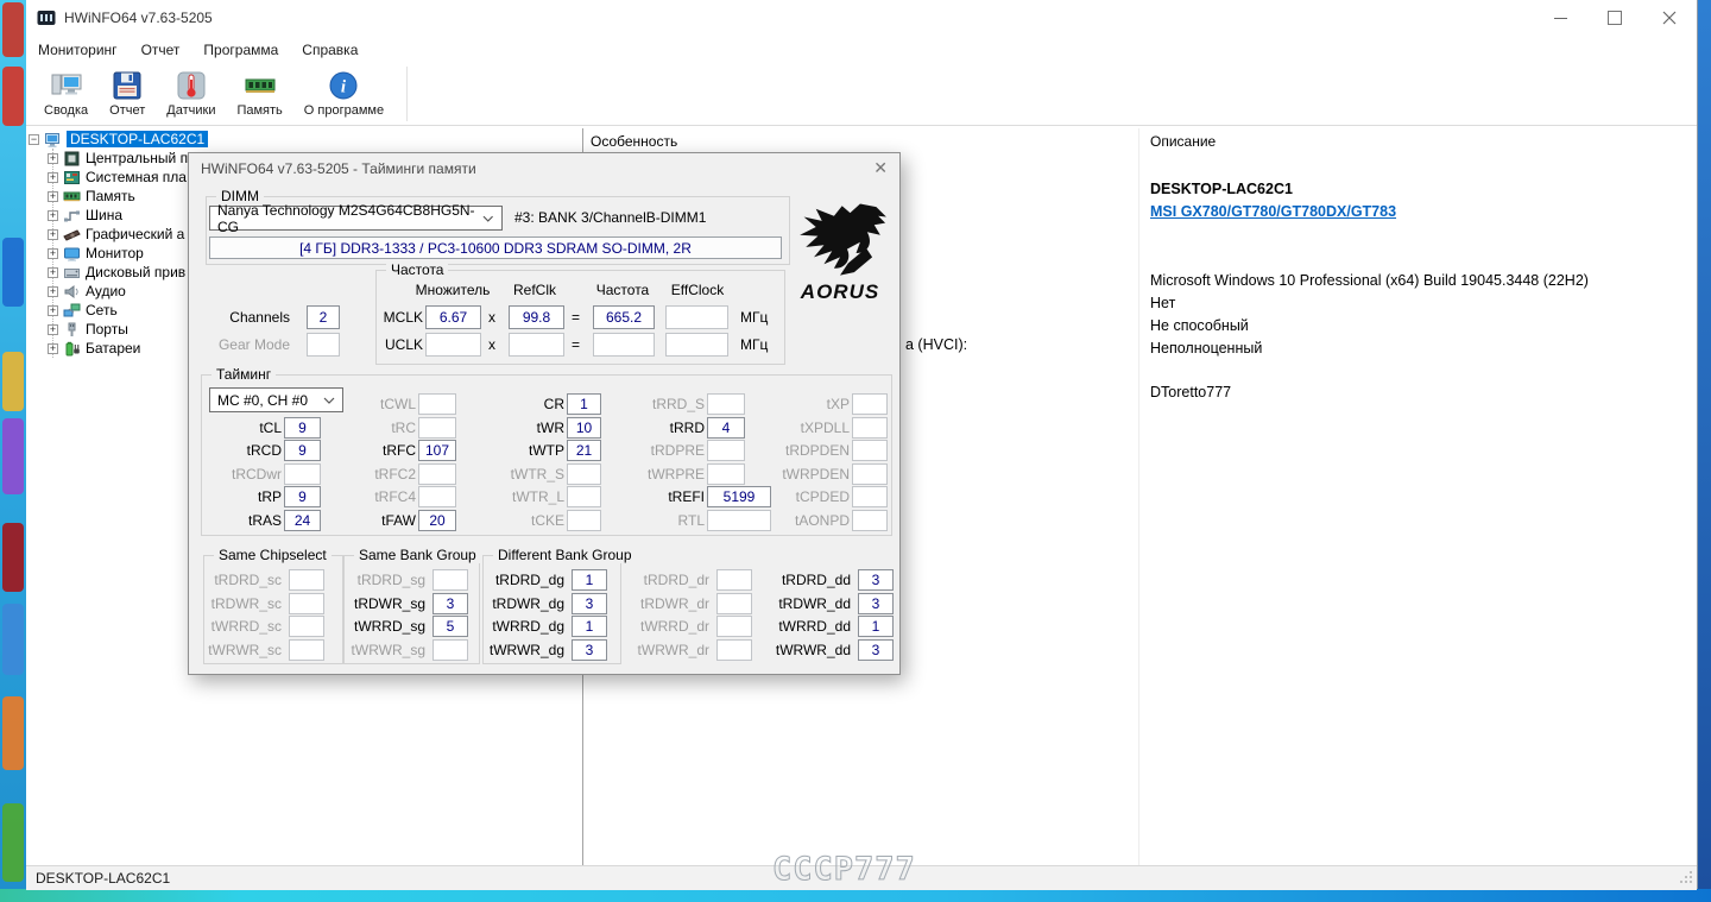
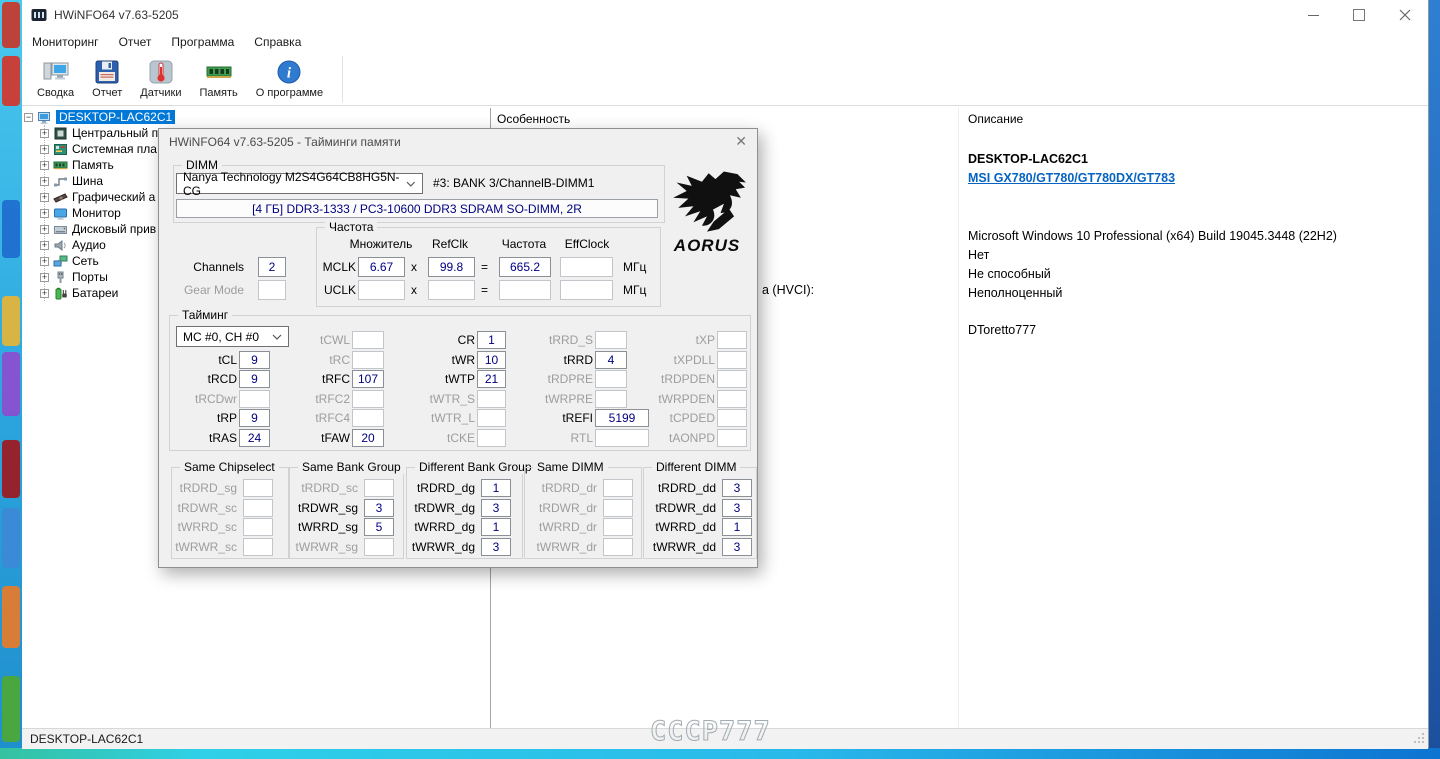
  HWiNFO64 v7.63-5205
  Мониторинг
  Отчет
  Программа
  Справка
  Сводка
  Отчет
  Датчики
  Память
  i
  О программе
  −
  DESKTOP-LAC62C1
  +
  Центральный п
  +
  Системная пла
  +
  Память
  +
  Шина
  +
  Графический а
  +
  Монитор
  +
  Дисковый прив
  +
  Аудио
  +
  Сеть
  +
  Порты
  +
  Батареи
  Особенность
  Описание
  а (HVCI):
  DESKTOP-LAC62C1
  MSI GX780/GT780/GT780DX/GT783
  Microsoft Windows 10 Professional (x64) Build 19045.3448 (22H2)
  Нет
  Не способный
  Неполноценный
  DToretto777
  DESKTOP-LAC62C1
  СССР777
  HWiNFO64 v7.63-5205 - Тайминги памяти
  ✕
  DIMM
  Nanya Technology M2S4G64CB8HG5N-CG
  #3: BANK 3/ChannelB-DIMM1
  [4 ГБ] DDR3-1333 / PC3-10600 DDR3 SDRAM SO-DIMM, 2R
  AORUS
  Channels
  2
  Gear Mode
  Частота
  Множитель
  RefClk
  Частота
  EffClock
  MCLK
  6.67
  x
  99.8
  =
  665.2
  МГц
  UCLK
  x
  =
  МГц
  Тайминг
  MC #0, CH #0
  tCL
  9
  tRCD
  9
  tRCDwr
  tRP
  9
  tRAS
  24
  tCWL
  tRC
  tRFC
  107
  tRFC2
  tRFC4
  tFAW
  20
  CR
  1
  tWR
  10
  tWTP
  21
  tWTR_S
  tWTR_L
  tCKE
  tRRD_S
  tRRD
  4
  tRDPRE
  tWRPRE
  tREFI
  5199
  RTL
  tXP
  tXPDLL
  tRDPDEN
  tWRPDEN
  tCPDED
  tAONPD
  Same Chipselect
- tRDRD_sc
+ tRDRD_sg
  tRDWR_sc
  tWRRD_sc
  tWRWR_sc
  Same Bank Group
- tRDRD_sg
+ tRDRD_sc
  tRDWR_sg
  3
  tWRRD_sg
  5
  tWRWR_sg
  Different Bank Group
  tRDRD_dg
  1
  tRDWR_dg
  3
  tWRRD_dg
  1
  tWRWR_dg
  3
+ Same DIMM
  tRDRD_dr
  tRDWR_dr
  tWRRD_dr
  tWRWR_dr
+ Different DIMM
  tRDRD_dd
  3
  tRDWR_dd
  3
  tWRRD_dd
  1
  tWRWR_dd
  3
